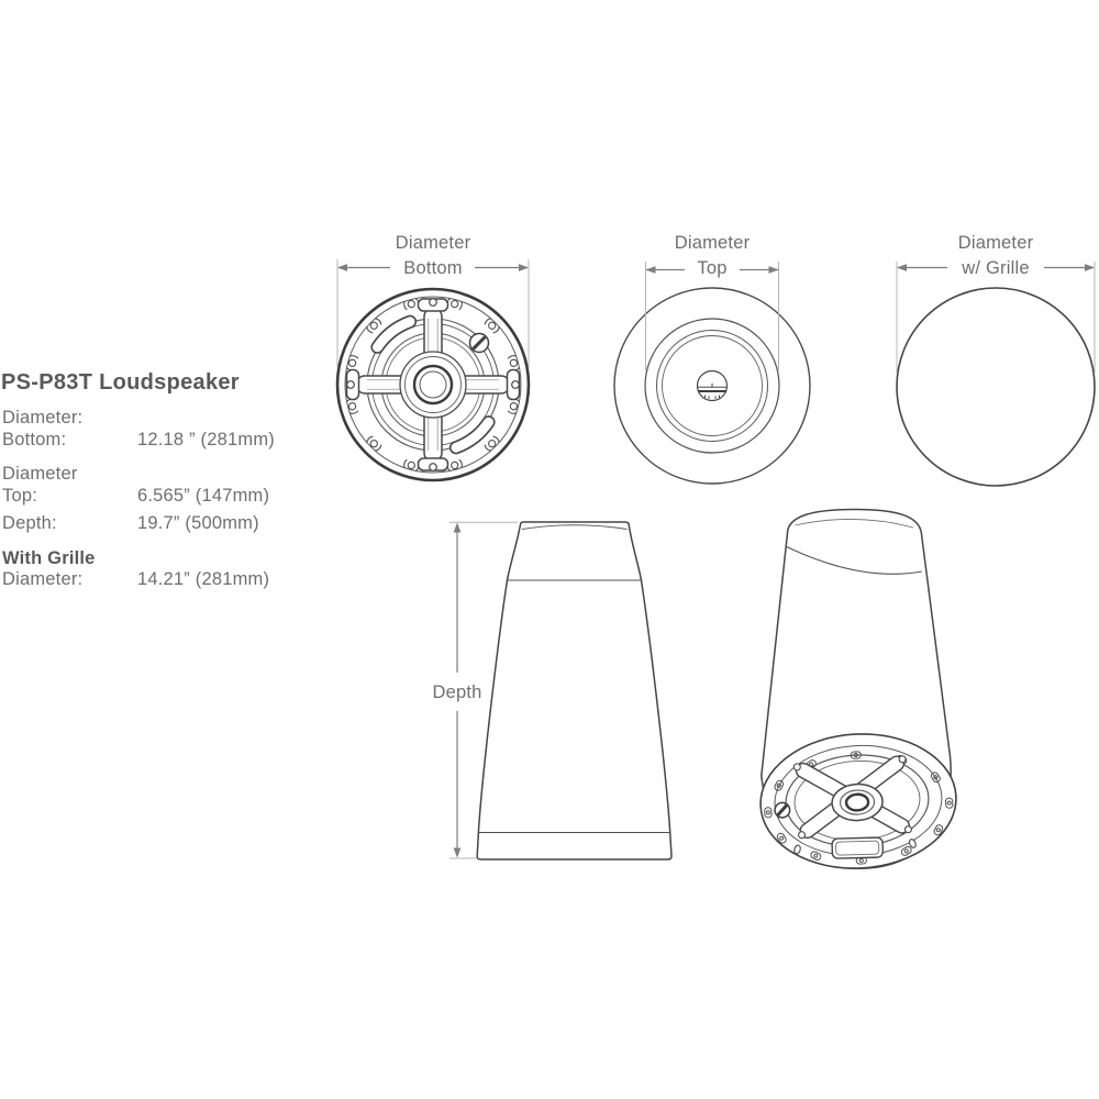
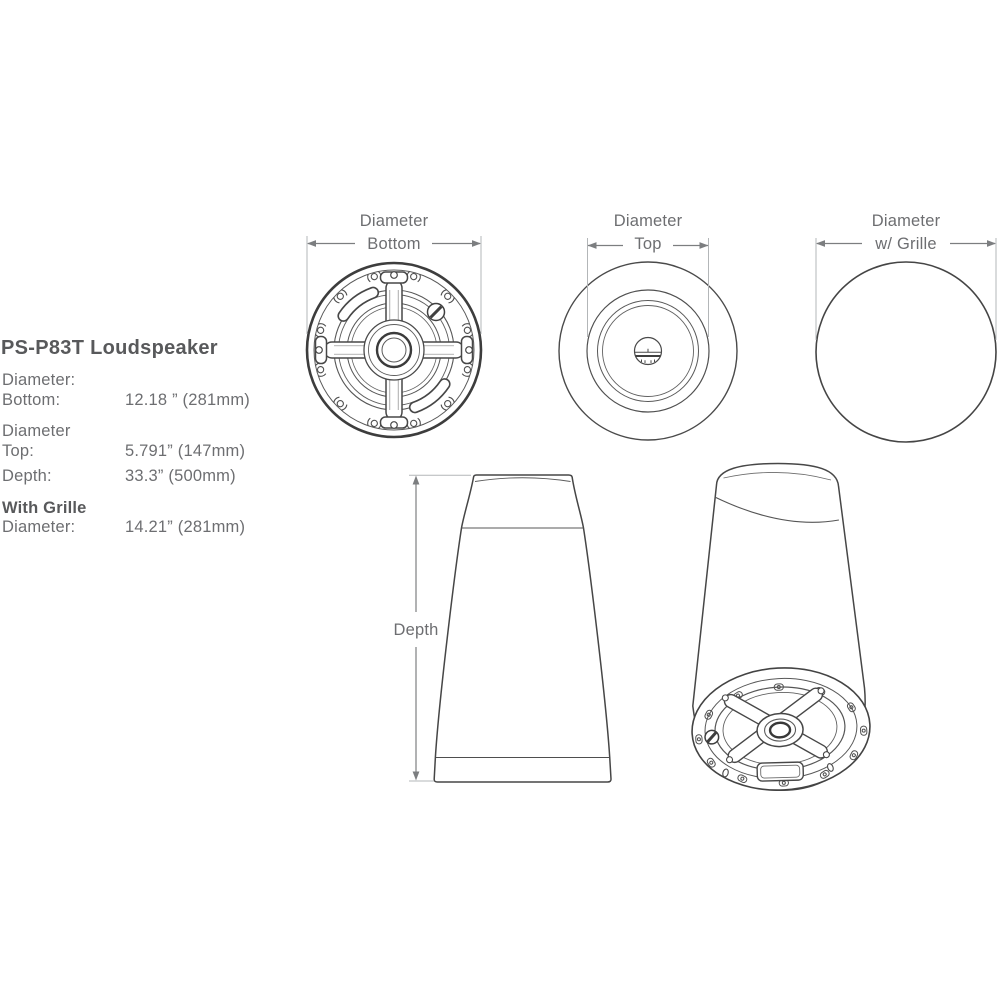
  PS-P83T Loudspeaker
  Diameter:
  Bottom:
  12.18 ” (281mm)
  Diameter
  Top:
- 6.565” (147mm)
+ 5.791” (147mm)
  Depth:
- 19.7” (500mm)
+ 33.3” (500mm)
  With Grille
  Diameter:
  14.21” (281mm)
  Diameter
  Bottom
  Diameter
  Top
  Diameter
  w/ Grille
  Depth
